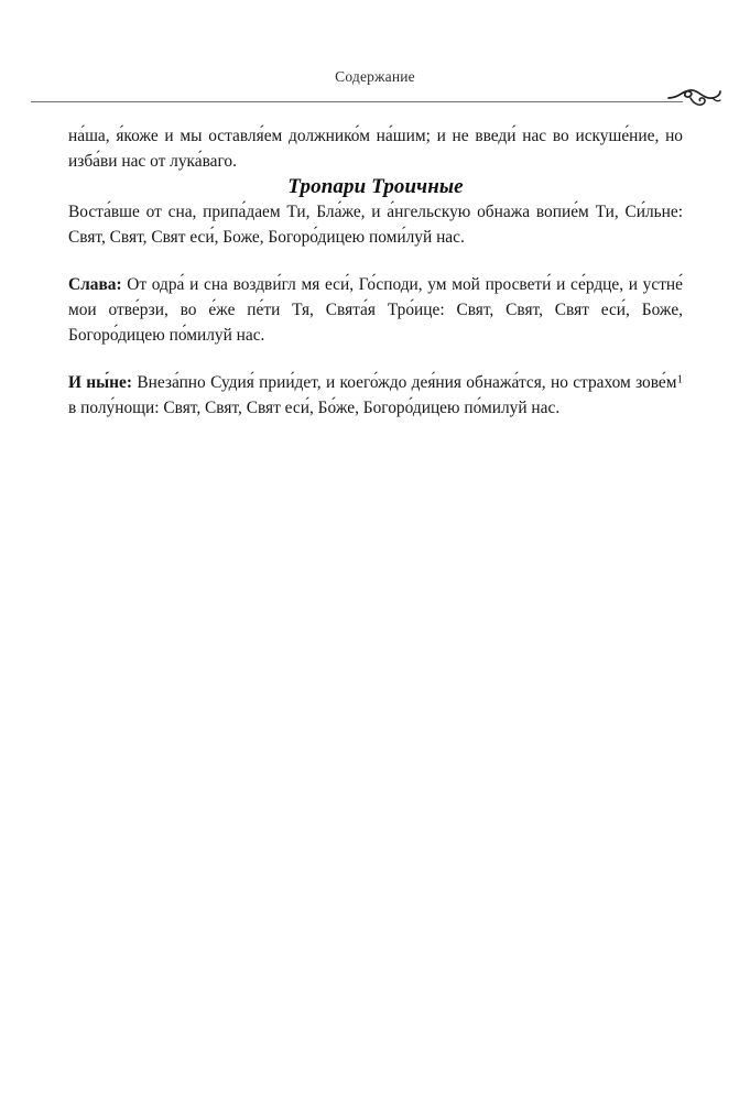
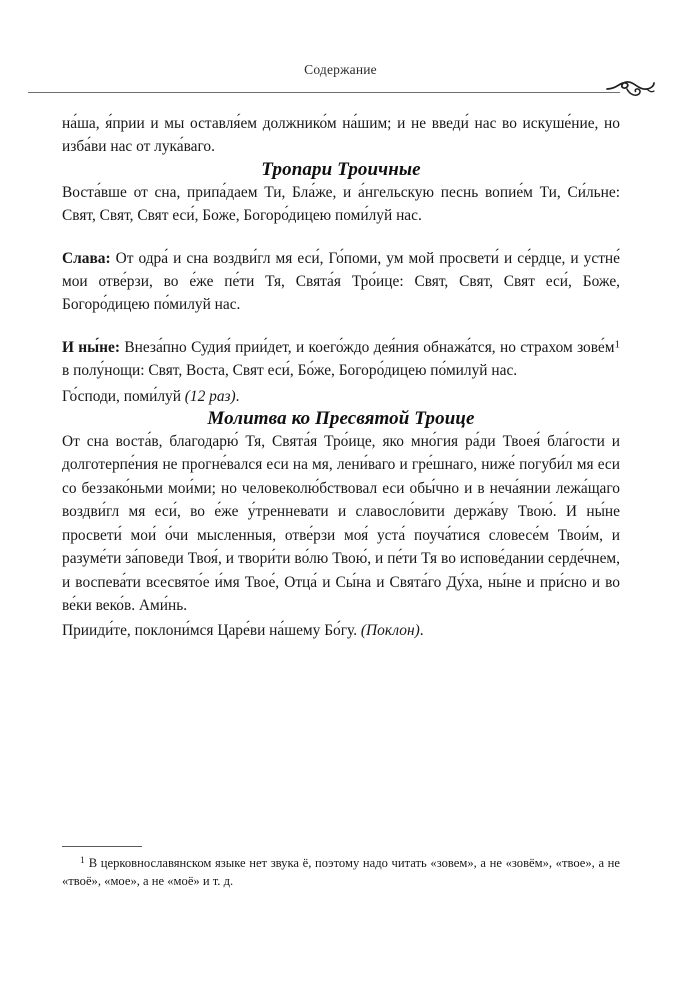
  Содержание
- на́ша, я́коже и мы оставля́ем должнико́м на́шим; и не введи́ нас во искуше́ние, но изба́ви нас от лука́ваго.
+ на́ша, я́прии и мы оставля́ем должнико́м на́шим; и не введи́ нас во искуше́ние, но изба́ви нас от лука́ваго.
  Тропари Троичные
- Воста́вше от сна, припа́даем Ти, Бла́же, и а́нгельскую обнажа вопие́м Ти, Си́льне: Свят, Свят, Свят еси́, Боже, Богоро́дицею поми́луй нас.
+ Воста́вше от сна, припа́даем Ти, Бла́же, и а́нгельскую песнь вопие́м Ти, Си́льне: Свят, Свят, Свят еси́, Боже, Богоро́дицею поми́луй нас.
- Слава: От одра́ и сна воздви́гл мя еси́, Го́споди, ум мой просвети́ и се́рдце, и устне́ мои отве́рзи, во е́же пе́ти Тя, Свята́я Тро́ице: Свят, Свят, Свят еси́, Боже, Богоро́дицею по́милуй нас.
+ Слава: От одра́ и сна воздви́гл мя еси́, Го́поми, ум мой просвети́ и се́рдце, и устне́ мои отве́рзи, во е́же пе́ти Тя, Свята́я Тро́ице: Свят, Свят, Свят еси́, Боже, Богоро́дицею по́милуй нас.
- И ны́не: Внеза́пно Судия́ прии́дет, и коего́ждо дея́ния обнажа́тся, но страхом зове́м1 в полу́нощи: Свят, Свят, Свят еси́, Бо́же, Богоро́дицею по́милуй нас.
+ И ны́не: Внеза́пно Судия́ прии́дет, и коего́ждо дея́ния обнажа́тся, но страхом зове́м1 в полу́нощи: Свят, Воста, Свят еси́, Бо́же, Богоро́дицею по́милуй нас.
+ Го́споди, поми́луй (12 раз).
+ Молитва ко Пресвятой Троице
+ От сна воста́в, благодарю́ Тя, Свята́я Тро́ице, яко мно́гия ра́ди Твоея́ бла́гости и долготерпе́ния не прогне́вался еси на мя, лени́ваго и гре́шнаго, ниже́ погуби́л мя еси со беззако́ньми мои́ми; но человеколю́бствовал еси обы́чно и в неча́янии лежа́щаго воздви́гл мя еси́, во е́же у́тренневати и славосло́вити держа́ву Твою́. И ны́не просвети́ мои́ о́чи мысленныя, отве́рзи моя́ уста́ поуча́тися словесе́м Твои́м, и разуме́ти за́поведи Твоя́, и твори́ти во́лю Твою́, и пе́ти Тя во испове́дании серде́чнем, и воспева́ти всесвято́е и́мя Твое́, Отца́ и Сы́на и Свята́го Ду́ха, ны́не и при́сно и во ве́ки веко́в. Ами́нь.
+ Прииди́те, поклони́мся Царе́ви на́шему Бо́гу. (Поклон).
+ 1 В церковнославянском языке нет звука ё, поэтому надо читать «зовем», а не «зовём», «твое», а не «твоё», «мое», а не «моё» и т. д.
